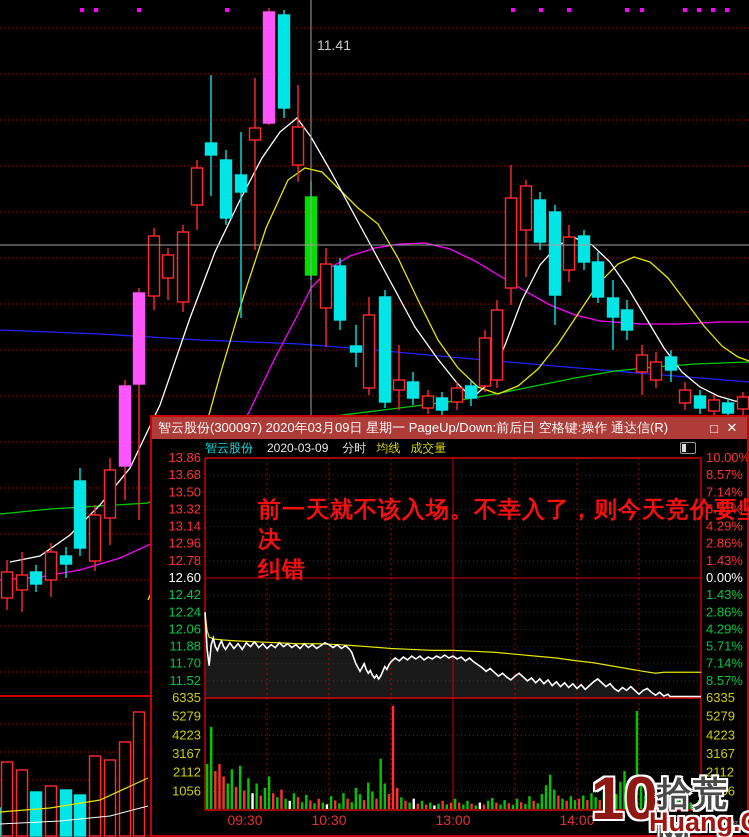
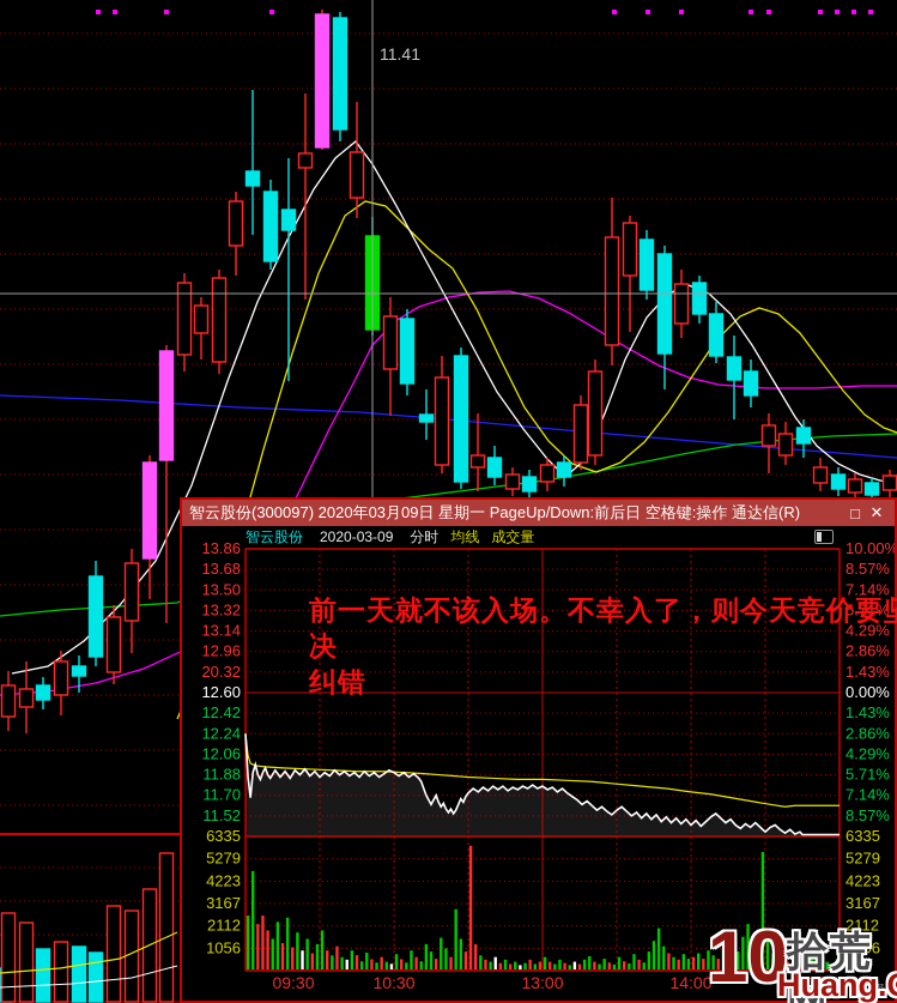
  11.41
  智云股份(300097) 2020年03月09日 星期一 PageUp/Down:前后日 空格键:操作 通达信(R)
  □
  ✕
  智云股份
  2020-03-09
  分时
  均线
  成交量
  13.86
  13.68
  13.50
  13.32
  13.14
  12.96
- 12.78
+ 20.32
  12.60
  12.42
  12.24
  12.06
  11.88
  11.70
  11.52
  10.00%
  8.57%
  7.14%
  5.71%
  4.29%
  2.86%
  1.43%
  0.00%
  1.43%
  2.86%
  4.29%
  5.71%
  7.14%
  8.57%
  6335
  6335
  5279
  5279
  4223
  4223
  3167
  3167
  2112
  2112
  1056
  1056
  09:30
  10:30
  13:00
  14:00
  15:00
  前一天就不该入场。不幸入了，则今天竞价要决
  纠错
  10
  Huang.
